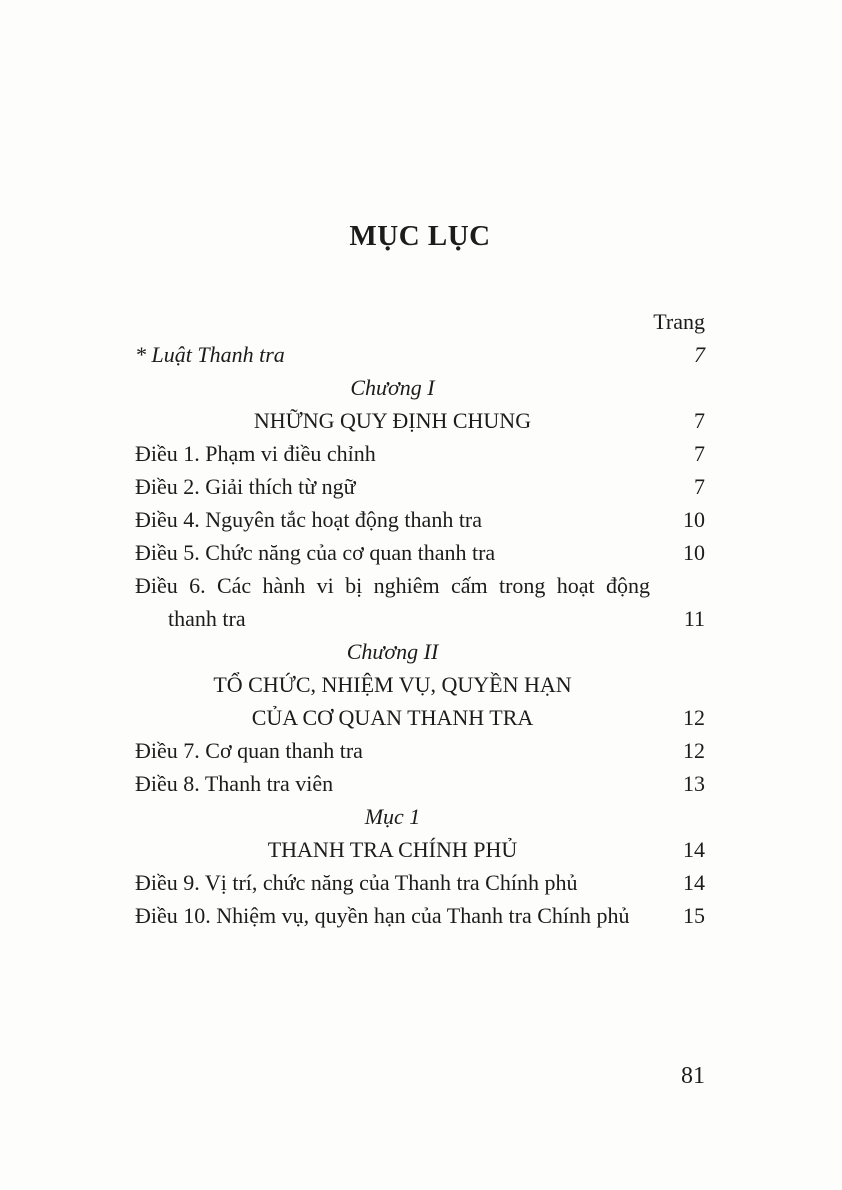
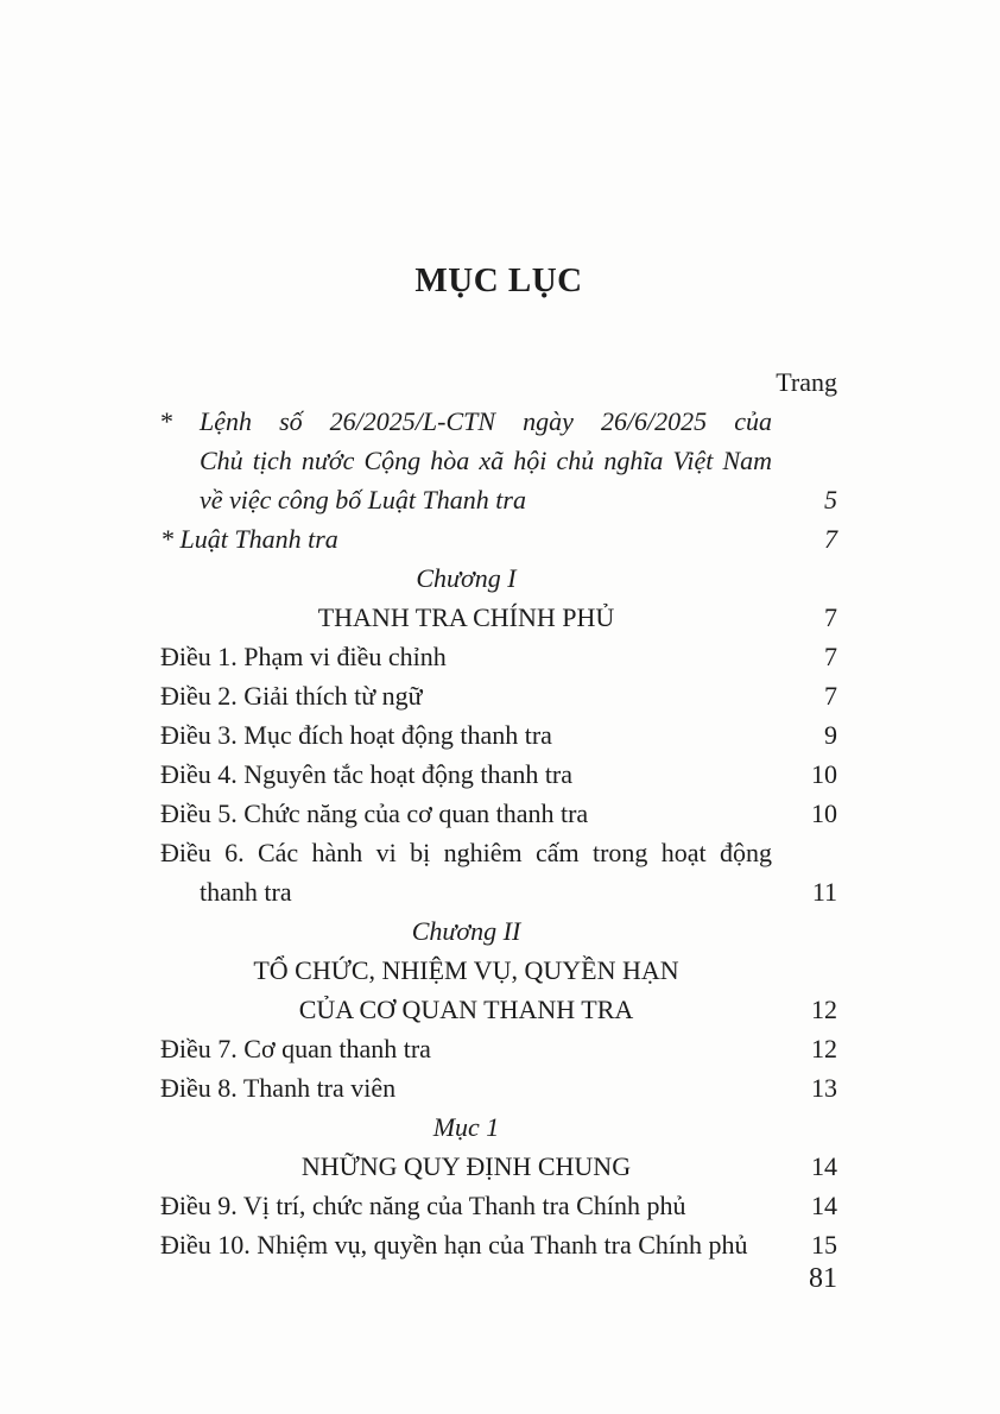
  MỤC LỤC
  Trang
+ *
+ Lệnh số 26/2025/L-CTN ngày 26/6/2025 của
+ Chủ tịch nước Cộng hòa xã hội chủ nghĩa Việt Nam
+ về việc công bố Luật Thanh tra
+ 5
  * Luật Thanh tra
  7
  Chương I
- NHỮNG QUY ĐỊNH CHUNG
+ THANH TRA CHÍNH PHỦ
  7
  Điều 1. Phạm vi điều chỉnh
  7
  Điều 2. Giải thích từ ngữ
  7
+ Điều 3. Mục đích hoạt động thanh tra
+ 9
  Điều 4. Nguyên tắc hoạt động thanh tra
  10
  Điều 5. Chức năng của cơ quan thanh tra
  10
  Điều 6. Các hành vi bị nghiêm cấm trong hoạt động
  thanh tra
  11
  Chương II
  TỔ CHỨC, NHIỆM VỤ, QUYỀN HẠN
  CỦA CƠ QUAN THANH TRA
  12
  Điều 7. Cơ quan thanh tra
  12
  Điều 8. Thanh tra viên
  13
  Mục 1
- THANH TRA CHÍNH PHỦ
+ NHỮNG QUY ĐỊNH CHUNG
  14
  Điều 9. Vị trí, chức năng của Thanh tra Chính phủ
  14
  Điều 10. Nhiệm vụ, quyền hạn của Thanh tra Chính phủ
  15
  81
